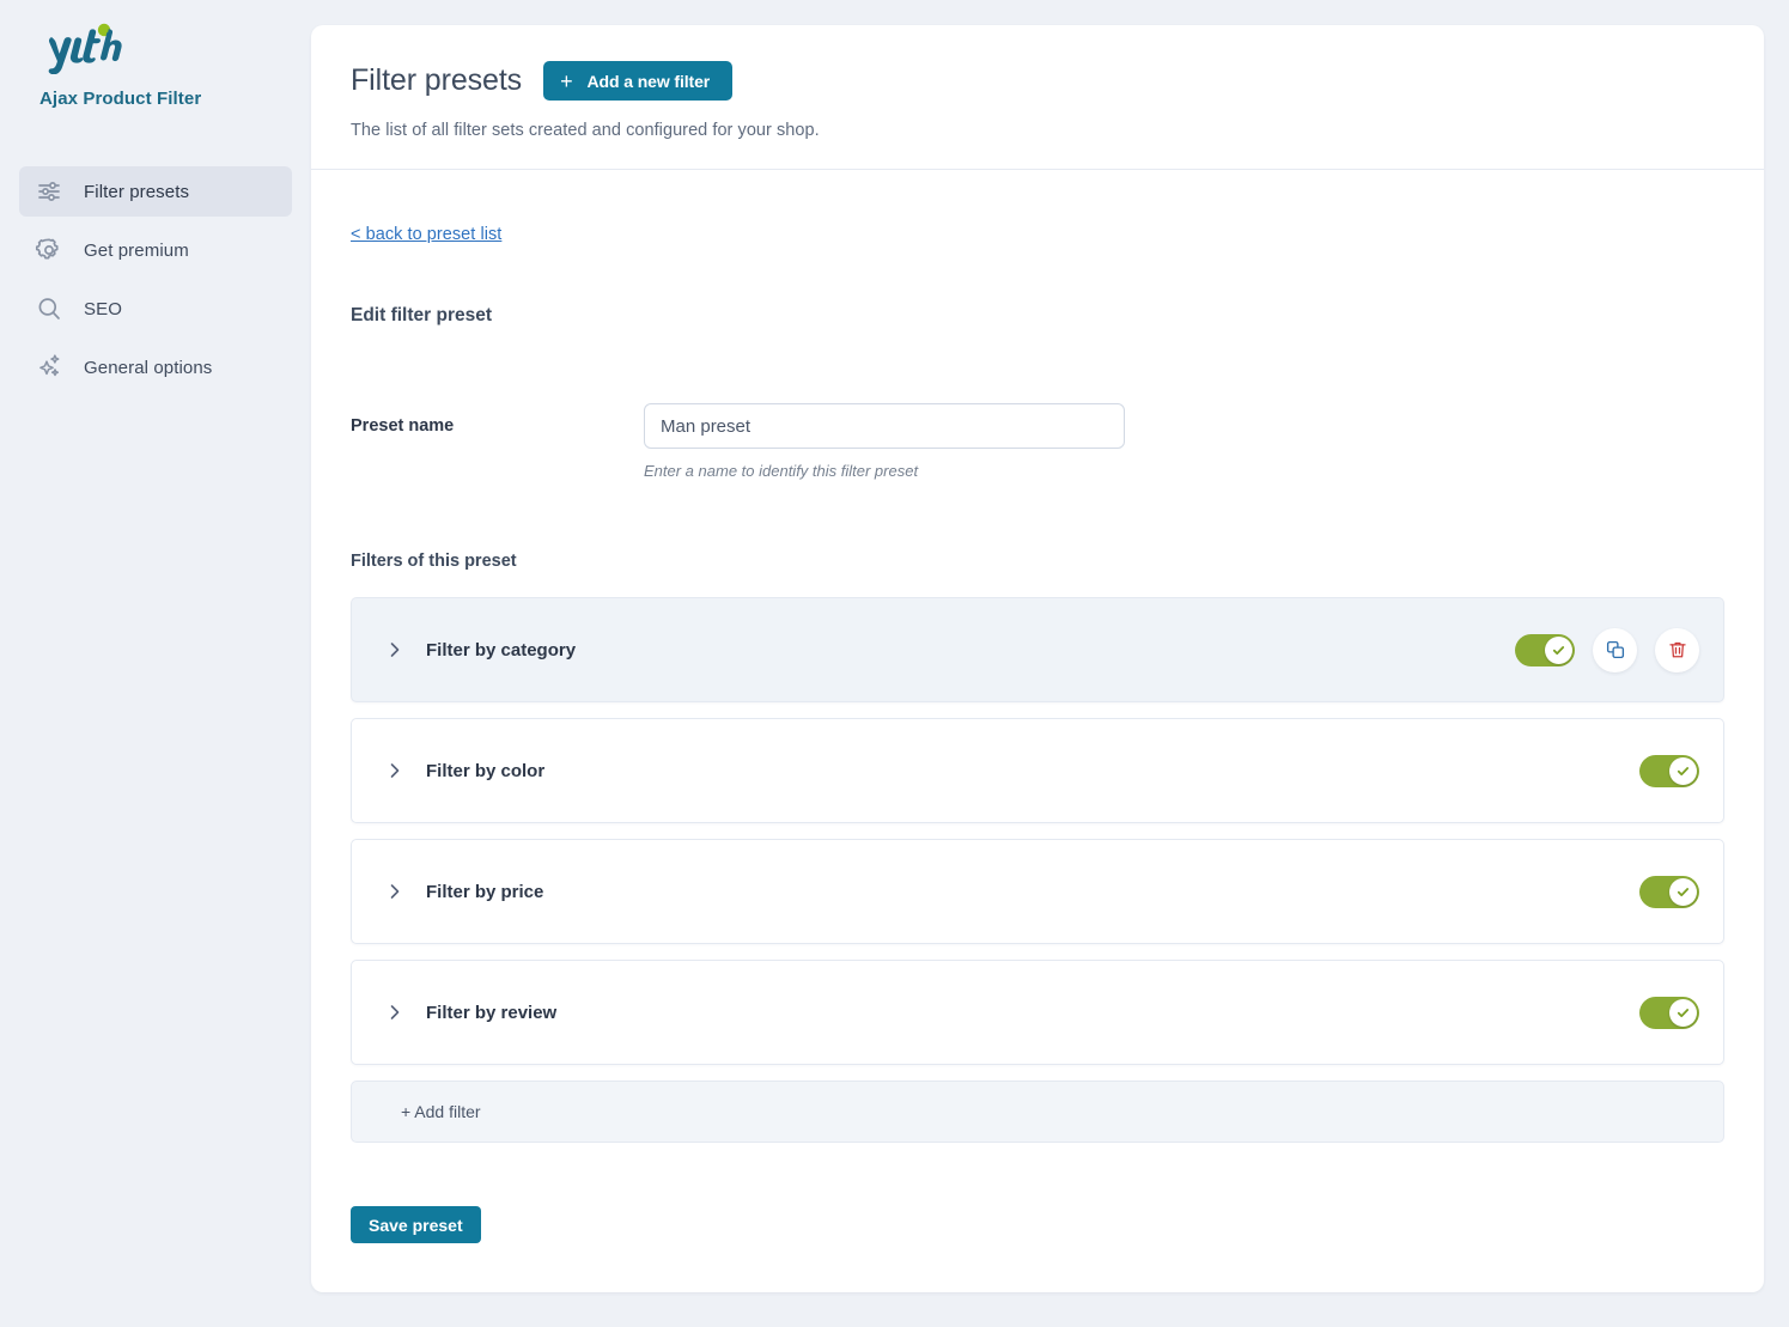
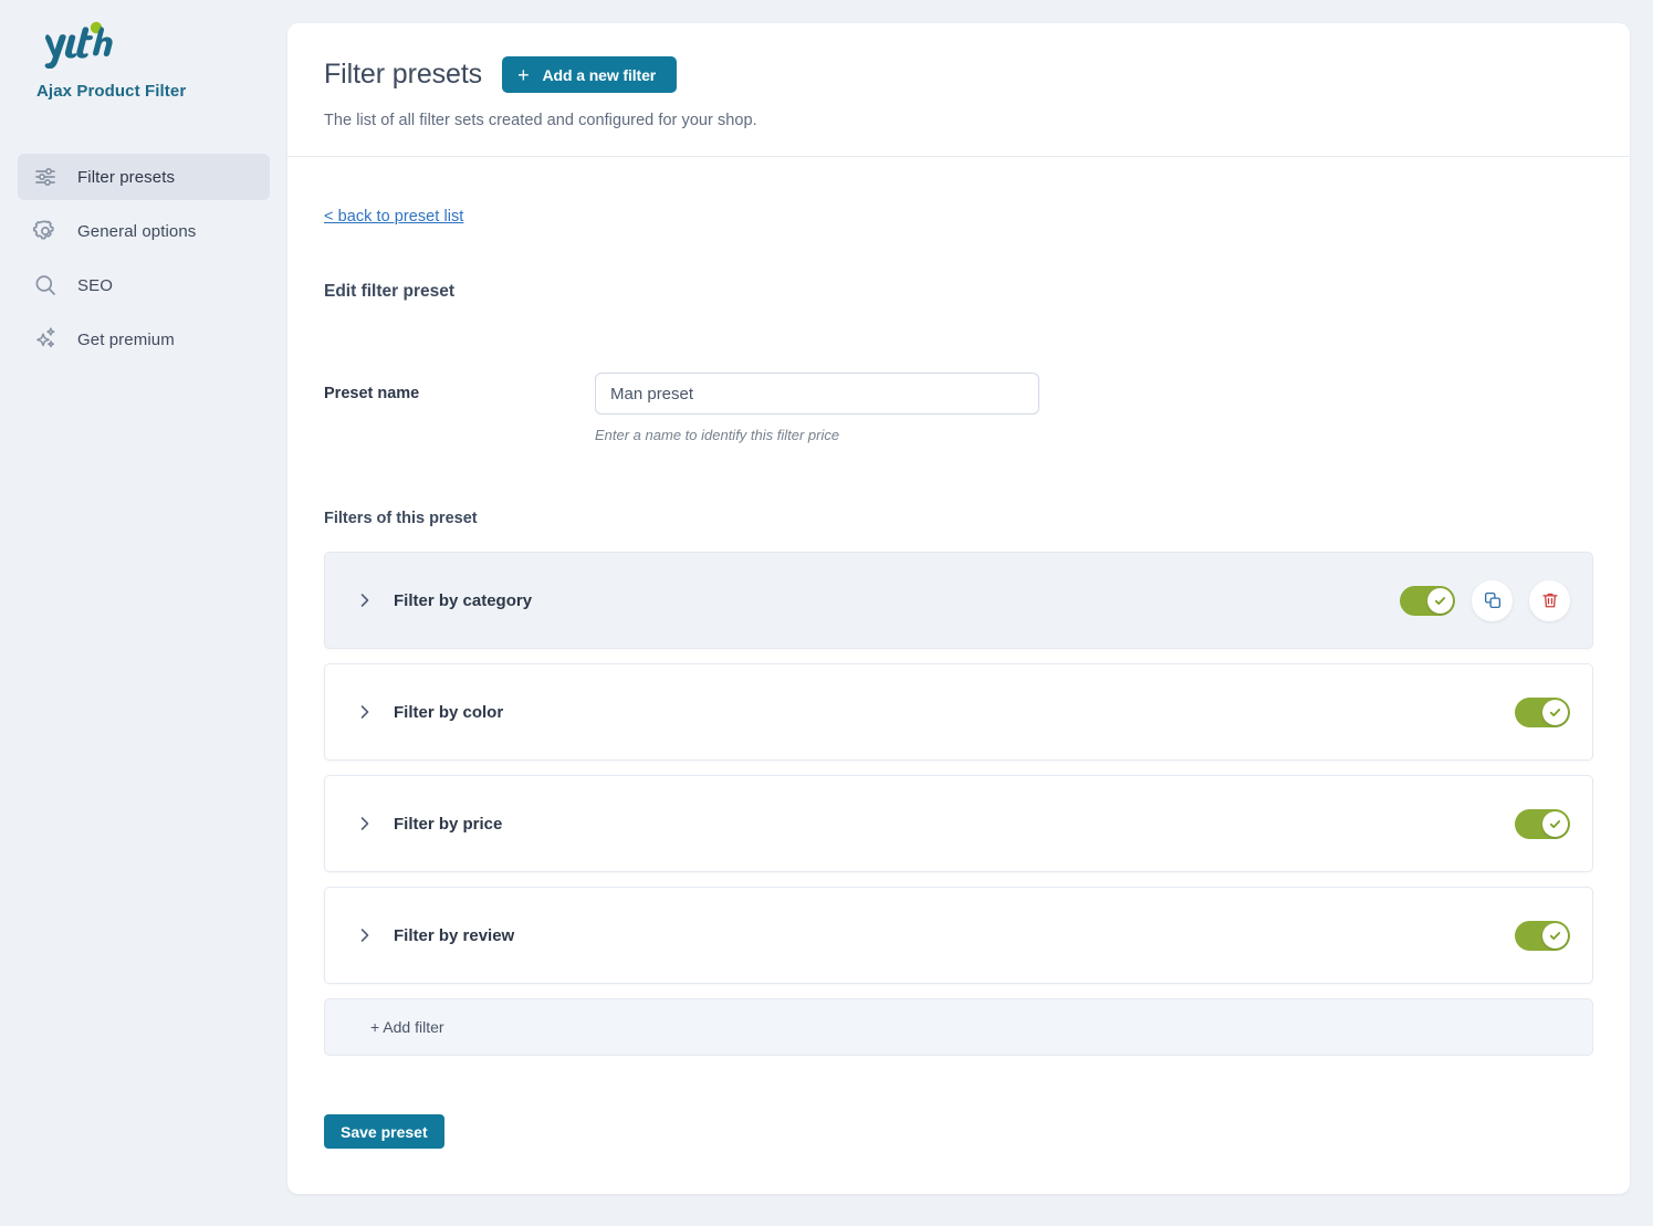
  Ajax Product Filter
  Filter presets
- Get premium
+ General options
  SEO
- General options
+ Get premium
  Filter presets
  +
  Add a new filter
  The list of all filter sets created and configured for your shop.
  < back to preset list
  Edit filter preset
  Preset name
  Man preset
- Enter a name to identify this filter preset
+ Enter a name to identify this filter price
  Filters of this preset
  Filter by category
  Filter by color
  Filter by price
  Filter by review
  + Add filter
  Save preset
